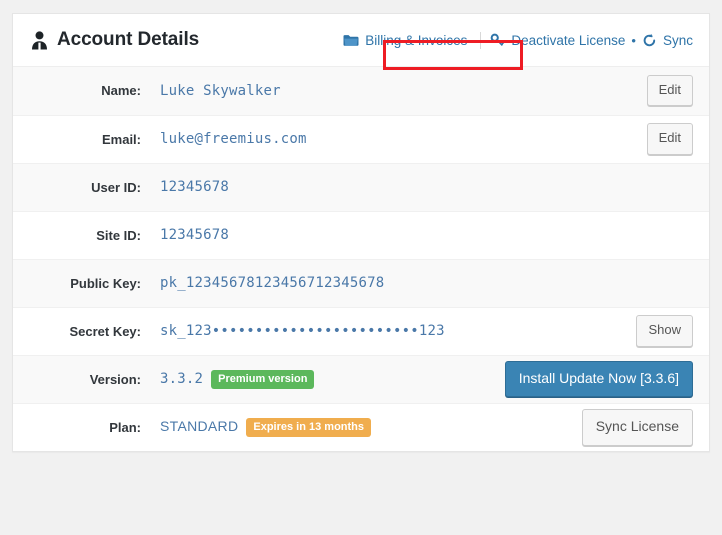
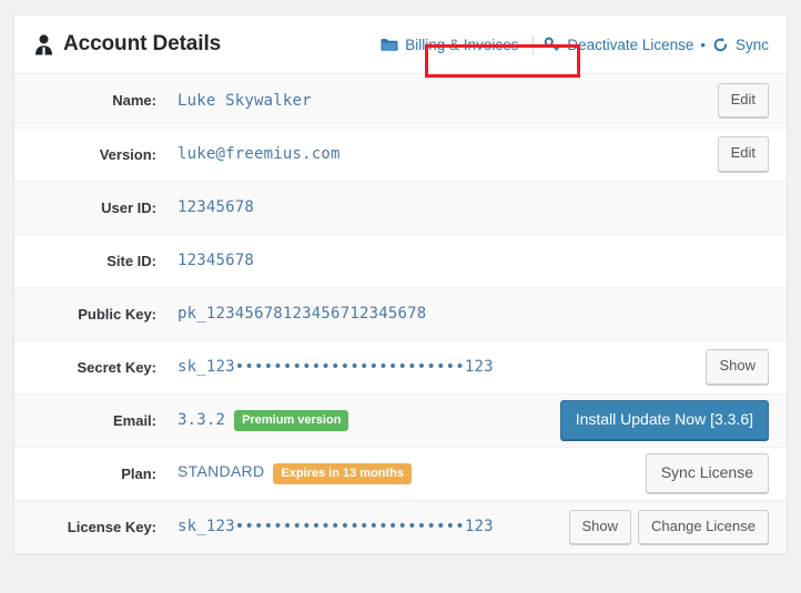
  Account Details
  Billing & Invoices
  Deactivate License
  •
  Sync
  Name:	Luke Skywalker	Edit
- Email:	luke@freemius.com	Edit
+ Version:	luke@freemius.com	Edit
  User ID:	12345678
  Site ID:	12345678
  Public Key:	pk_12345678123456712345678
  Secret Key:	sk_123••••••••••••••••••••••••123	Show
- Version:	3.3.2 Premium version	Install Update Now [3.3.6]
+ Email:	3.3.2 Premium version	Install Update Now [3.3.6]
  Plan:	STANDARD Expires in 13 months	Sync License
+ License Key:	sk_123••••••••••••••••••••••••123	Show Change License
